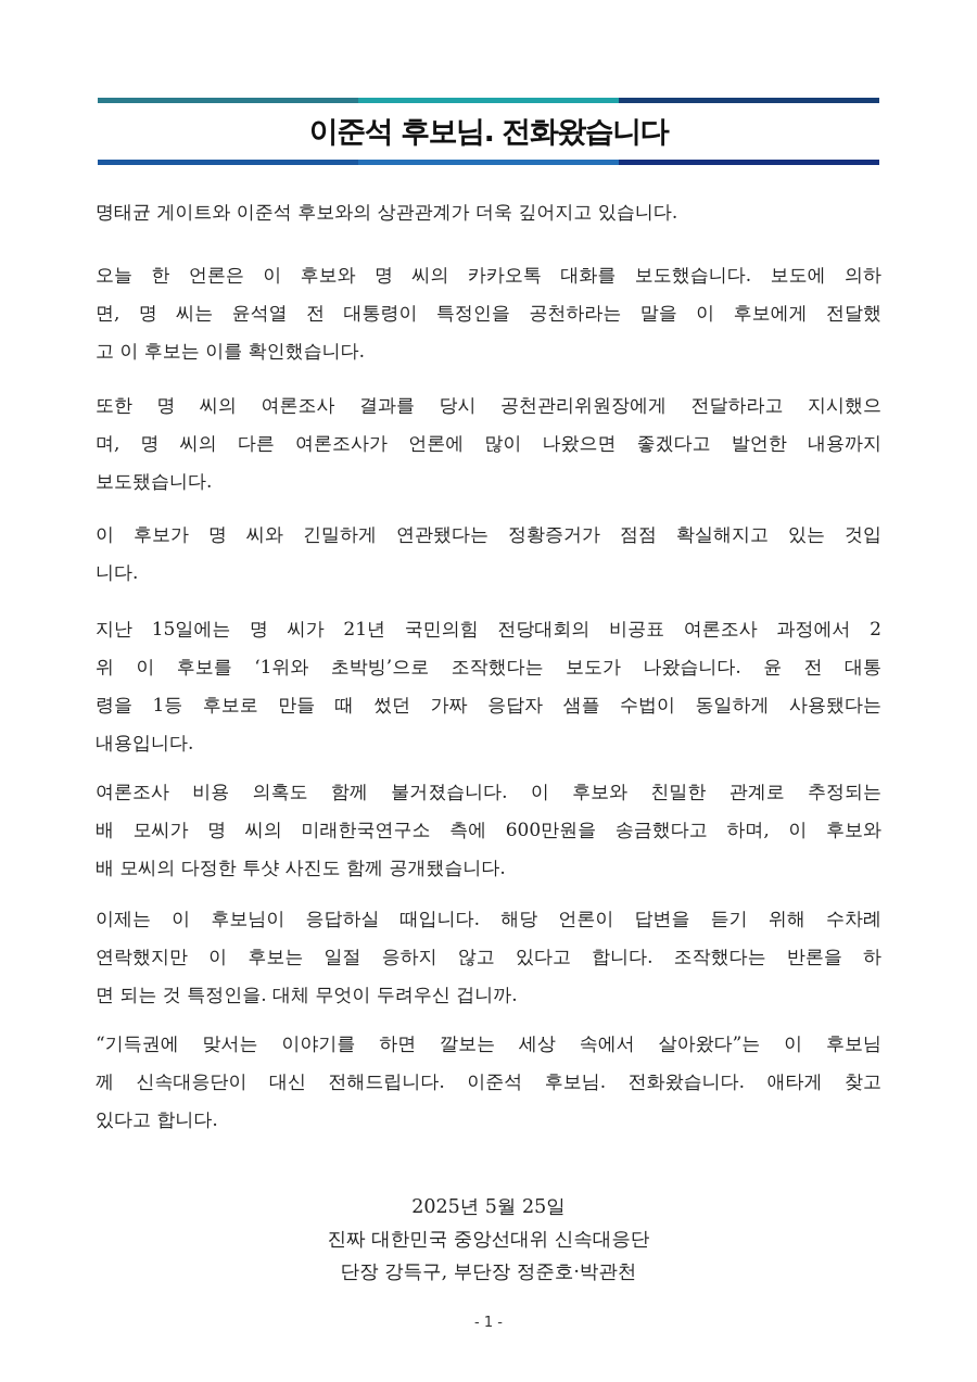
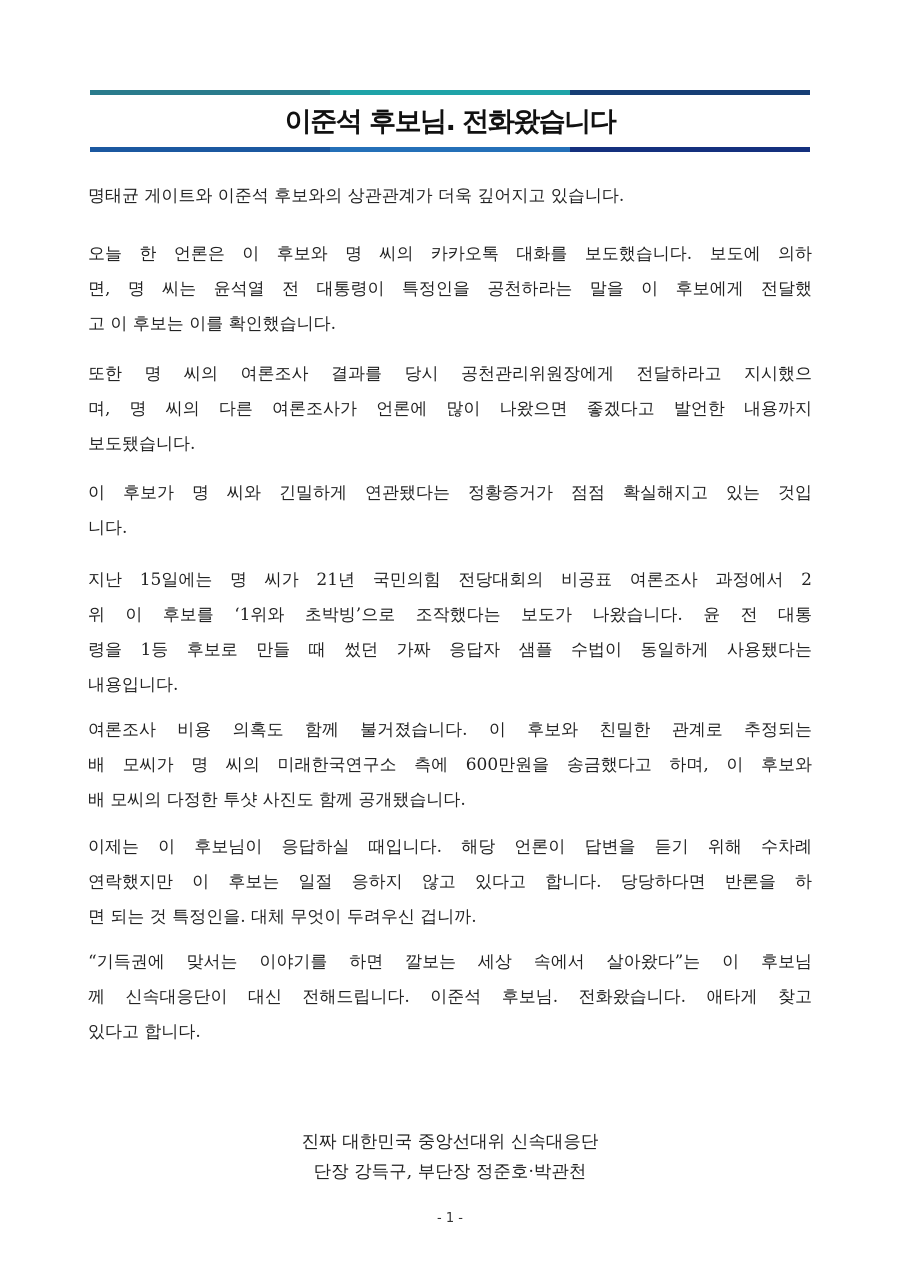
  이준석 후보님. 전화왔습니다
  명태균 게이트와 이준석 후보와의 상관관계가 더욱 깊어지고 있습니다.
  오늘 한 언론은 이 후보와 명 씨의 카카오톡 대화를 보도했습니다. 보도에 의하
  면, 명 씨는 윤석열 전 대통령이 특정인을 공천하라는 말을 이 후보에게 전달했
  고 이 후보는 이를 확인했습니다.
  또한 명 씨의 여론조사 결과를 당시 공천관리위원장에게 전달하라고 지시했으
  며, 명 씨의 다른 여론조사가 언론에 많이 나왔으면 좋겠다고 발언한 내용까지
  보도됐습니다.
  이 후보가 명 씨와 긴밀하게 연관됐다는 정황증거가 점점 확실해지고 있는 것입
  니다.
  지난 15일에는 명 씨가 21년 국민의힘 전당대회의 비공표 여론조사 과정에서 2
  위 이 후보를 ‘1위와 초박빙’으로 조작했다는 보도가 나왔습니다. 윤 전 대통
  령을 1등 후보로 만들 때 썼던 가짜 응답자 샘플 수법이 동일하게 사용됐다는
  내용입니다.
  여론조사 비용 의혹도 함께 불거졌습니다. 이 후보와 친밀한 관계로 추정되는
  배 모씨가 명 씨의 미래한국연구소 측에 600만원을 송금했다고 하며, 이 후보와
  배 모씨의 다정한 투샷 사진도 함께 공개됐습니다.
  이제는 이 후보님이 응답하실 때입니다. 해당 언론이 답변을 듣기 위해 수차례
- 연락했지만 이 후보는 일절 응하지 않고 있다고 합니다. 조작했다는 반론을 하
+ 연락했지만 이 후보는 일절 응하지 않고 있다고 합니다. 당당하다면 반론을 하
  면 되는 것 특정인을. 대체 무엇이 두려우신 겁니까.
  “기득권에 맞서는 이야기를 하면 깔보는 세상 속에서 살아왔다”는 이 후보님
  께 신속대응단이 대신 전해드립니다. 이준석 후보님. 전화왔습니다. 애타게 찾고
  있다고 합니다.
- 2025년 5월 25일
  진짜 대한민국 중앙선대위 신속대응단
  단장 강득구, 부단장 정준호·박관천
  - 1 -
